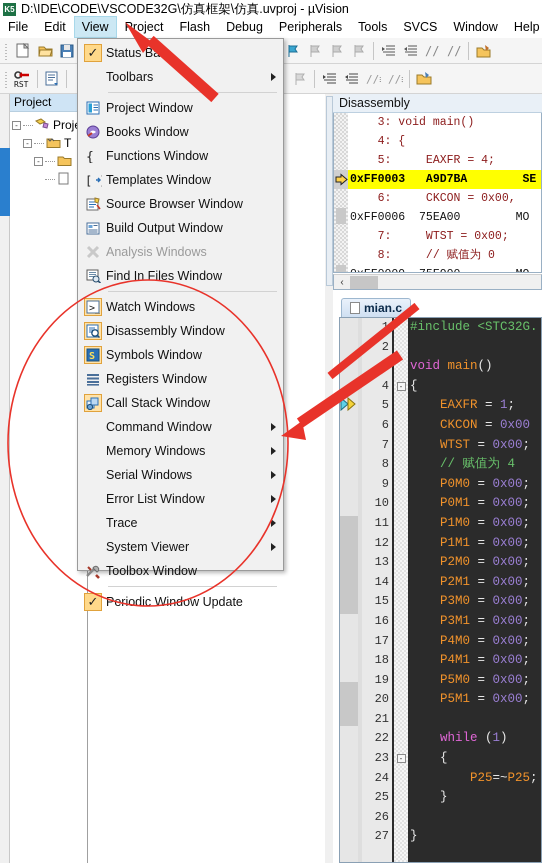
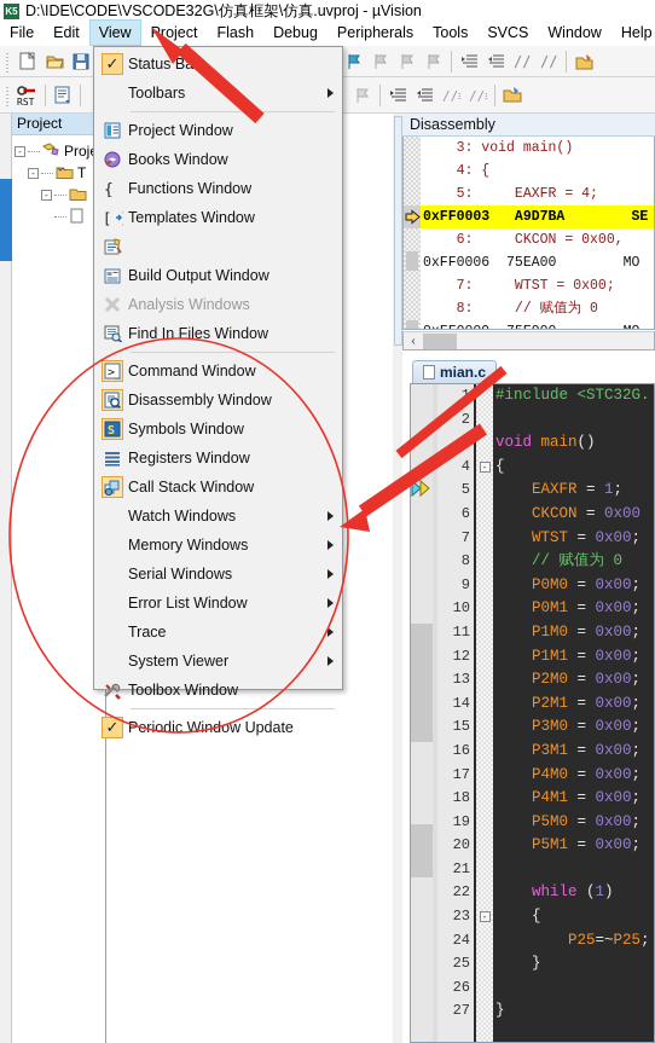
  K5
  D:\IDE\CODE\VSCODE32G\仿真框架\仿真.uvproj - µVision
  File
  Edit
  View
  roject
  Flash
  Debug
  Peripherals
  Tools
  SVCS
  Window
  Help
  RST
  Project
  -
  Proj
  -
  T
  -
  Disassembly
  3: void main()
  4: {
  5: EAXFR = 4;
  0xFF0003 A9D7BA SE
  6: CKCON = 0x00,
  0xFF0006 75EA00 MO
  7: WTST = 0x00;
  8: // 赋值为 0
  ‹
  mian.c
  2
  4
  5
  6
  7
  8
  9
  10
  11
  12
  13
  14
  15
  16
  17
  18
  19
  20
  21
  22
  23
  24
  25
  26
  27
  -
  -
  #include <STC32G.
  void main()
  {
  EAXFR = 1;
  CKCON = 0x00
  WTST = 0x00;
- // 赋值为 4
+ // 赋值为 0
  P0M0 = 0x00;
  P0M1 = 0x00;
  P1M0 = 0x00;
  P1M1 = 0x00;
  P2M0 = 0x00;
  P2M1 = 0x00;
  P3M0 = 0x00;
  P3M1 = 0x00;
  P4M0 = 0x00;
  P4M1 = 0x00;
  P5M0 = 0x00;
  P5M1 = 0x00;
  while (1)
  {
  P25=~P25;
  }
  }
  ✓
  Status B
  Toolbars
  Project Window
  Books Window
  Functions Window
  Templates Window
- Source Browser Window
  Build Output Window
  Analysis Windows
  Find In Files Window
  >_
- Watch Windows
+ Command Window
  Disassembly Window
  S
  Symbols Window
  Registers Window
  Call Stack Window
- Command Window
+ Watch Windows
  Memory Windows
  Serial Windows
  Error List Window
  Trace
  System Viewer
  Toolbox Window
  ✓
  Priodic Winow Update
